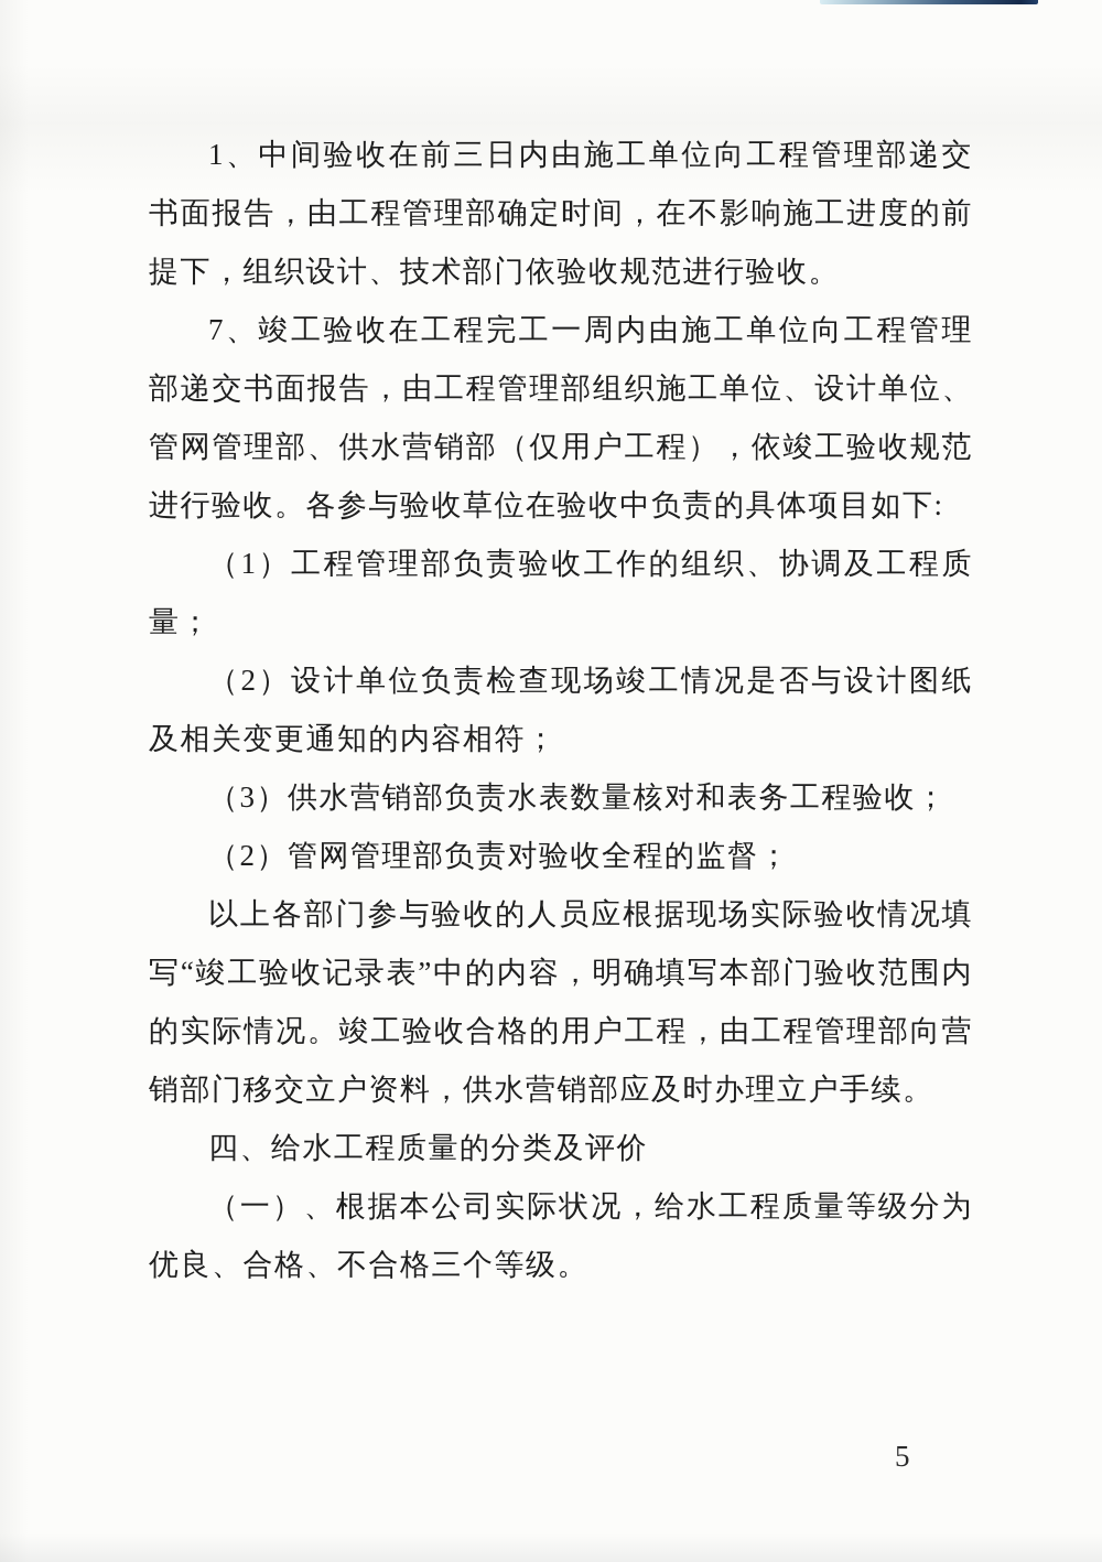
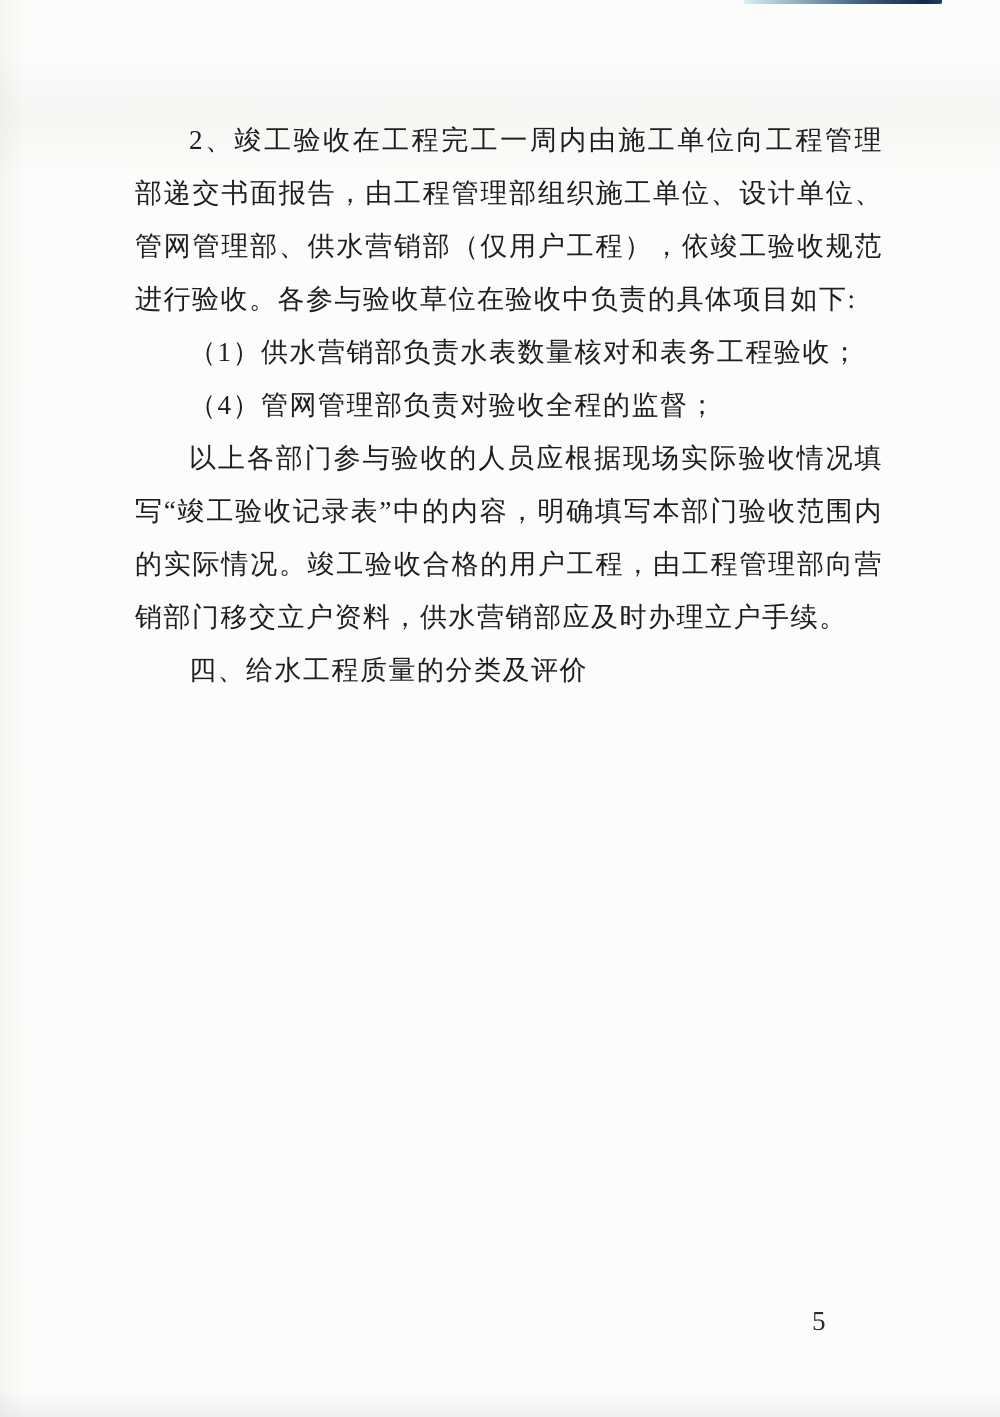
- 1、中间验收在前三日内由施工单位向工程管理部递交书面报告，由工程管理部确定时间，在不影响施工进度的前提下，组织设计、技术部门依验收规范进行验收。
- 7、竣工验收在工程完工一周内由施工单位向工程管理部递交书面报告，由工程管理部组织施工单位、设计单位、管网管理部、供水营销部（仅用户工程），依竣工验收规范进行验收。各参与验收草位在验收中负责的具体项目如下:
+ 2、竣工验收在工程完工一周内由施工单位向工程管理部递交书面报告，由工程管理部组织施工单位、设计单位、管网管理部、供水营销部（仅用户工程），依竣工验收规范进行验收。各参与验收草位在验收中负责的具体项目如下:
- （1）工程管理部负责验收工作的组织、协调及工程质量；
- （2）设计单位负责检查现场竣工情况是否与设计图纸及相关变更通知的内容相符；
- （3）供水营销部负责水表数量核对和表务工程验收；
+ （1）供水营销部负责水表数量核对和表务工程验收；
- （2）管网管理部负责对验收全程的监督；
+ （4）管网管理部负责对验收全程的监督；
  以上各部门参与验收的人员应根据现场实际验收情况填写“竣工验收记录表”中的内容，明确填写本部门验收范围内的实际情况。竣工验收合格的用户工程，由工程管理部向营销部门移交立户资料，供水营销部应及时办理立户手续。
  四、给水工程质量的分类及评价
- （一）、根据本公司实际状况，给水工程质量等级分为优良、合格、不合格三个等级。
  5
